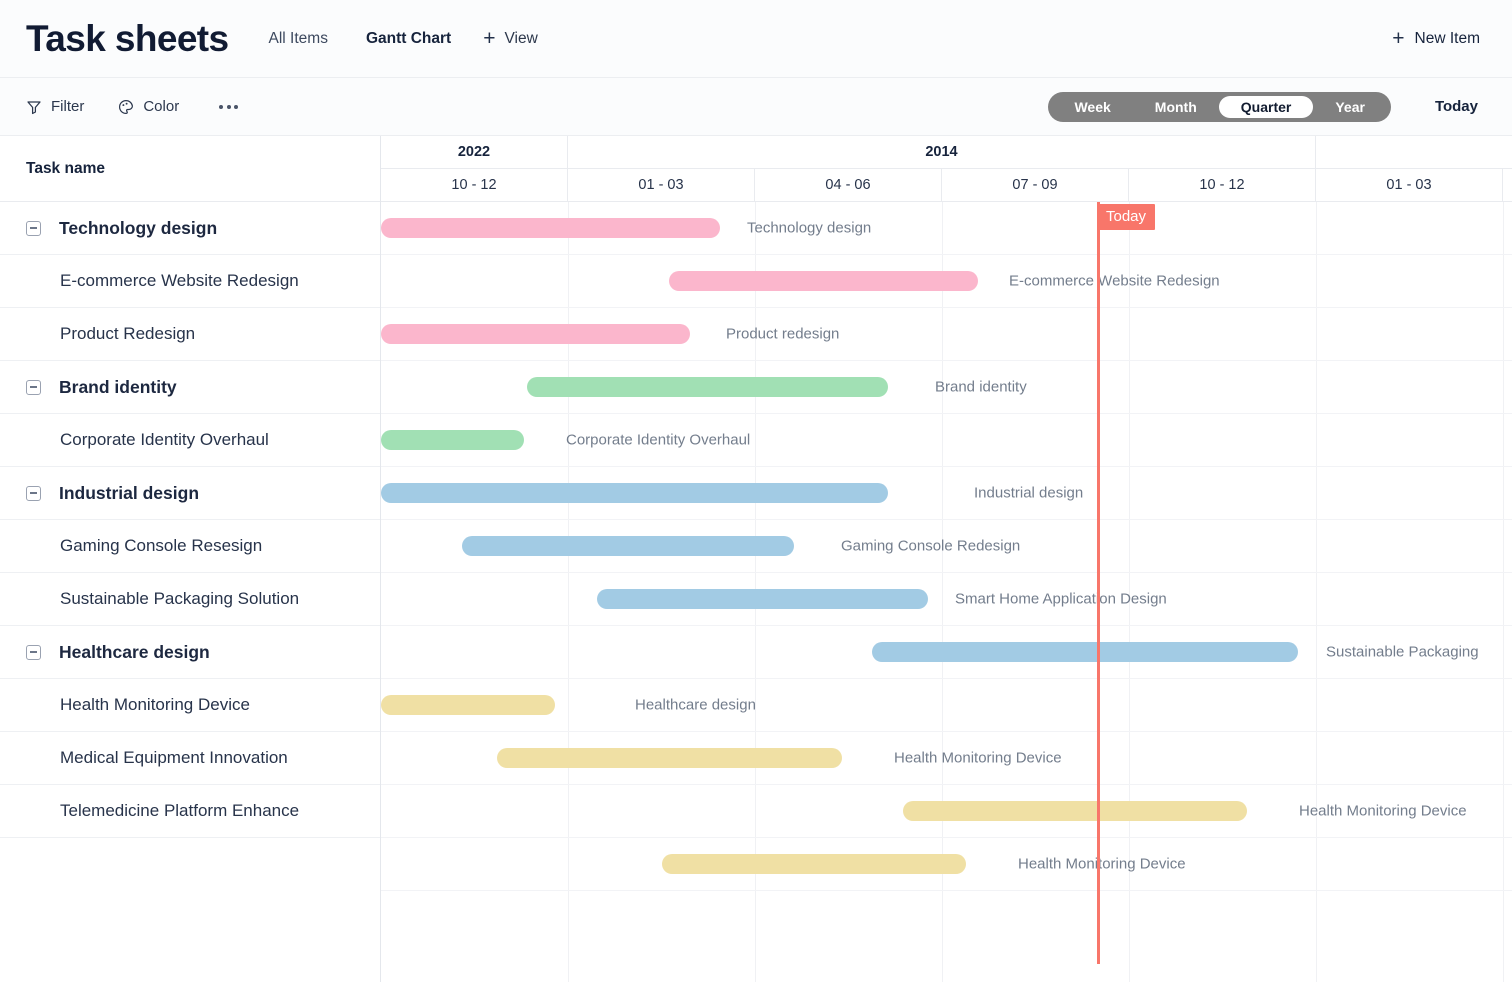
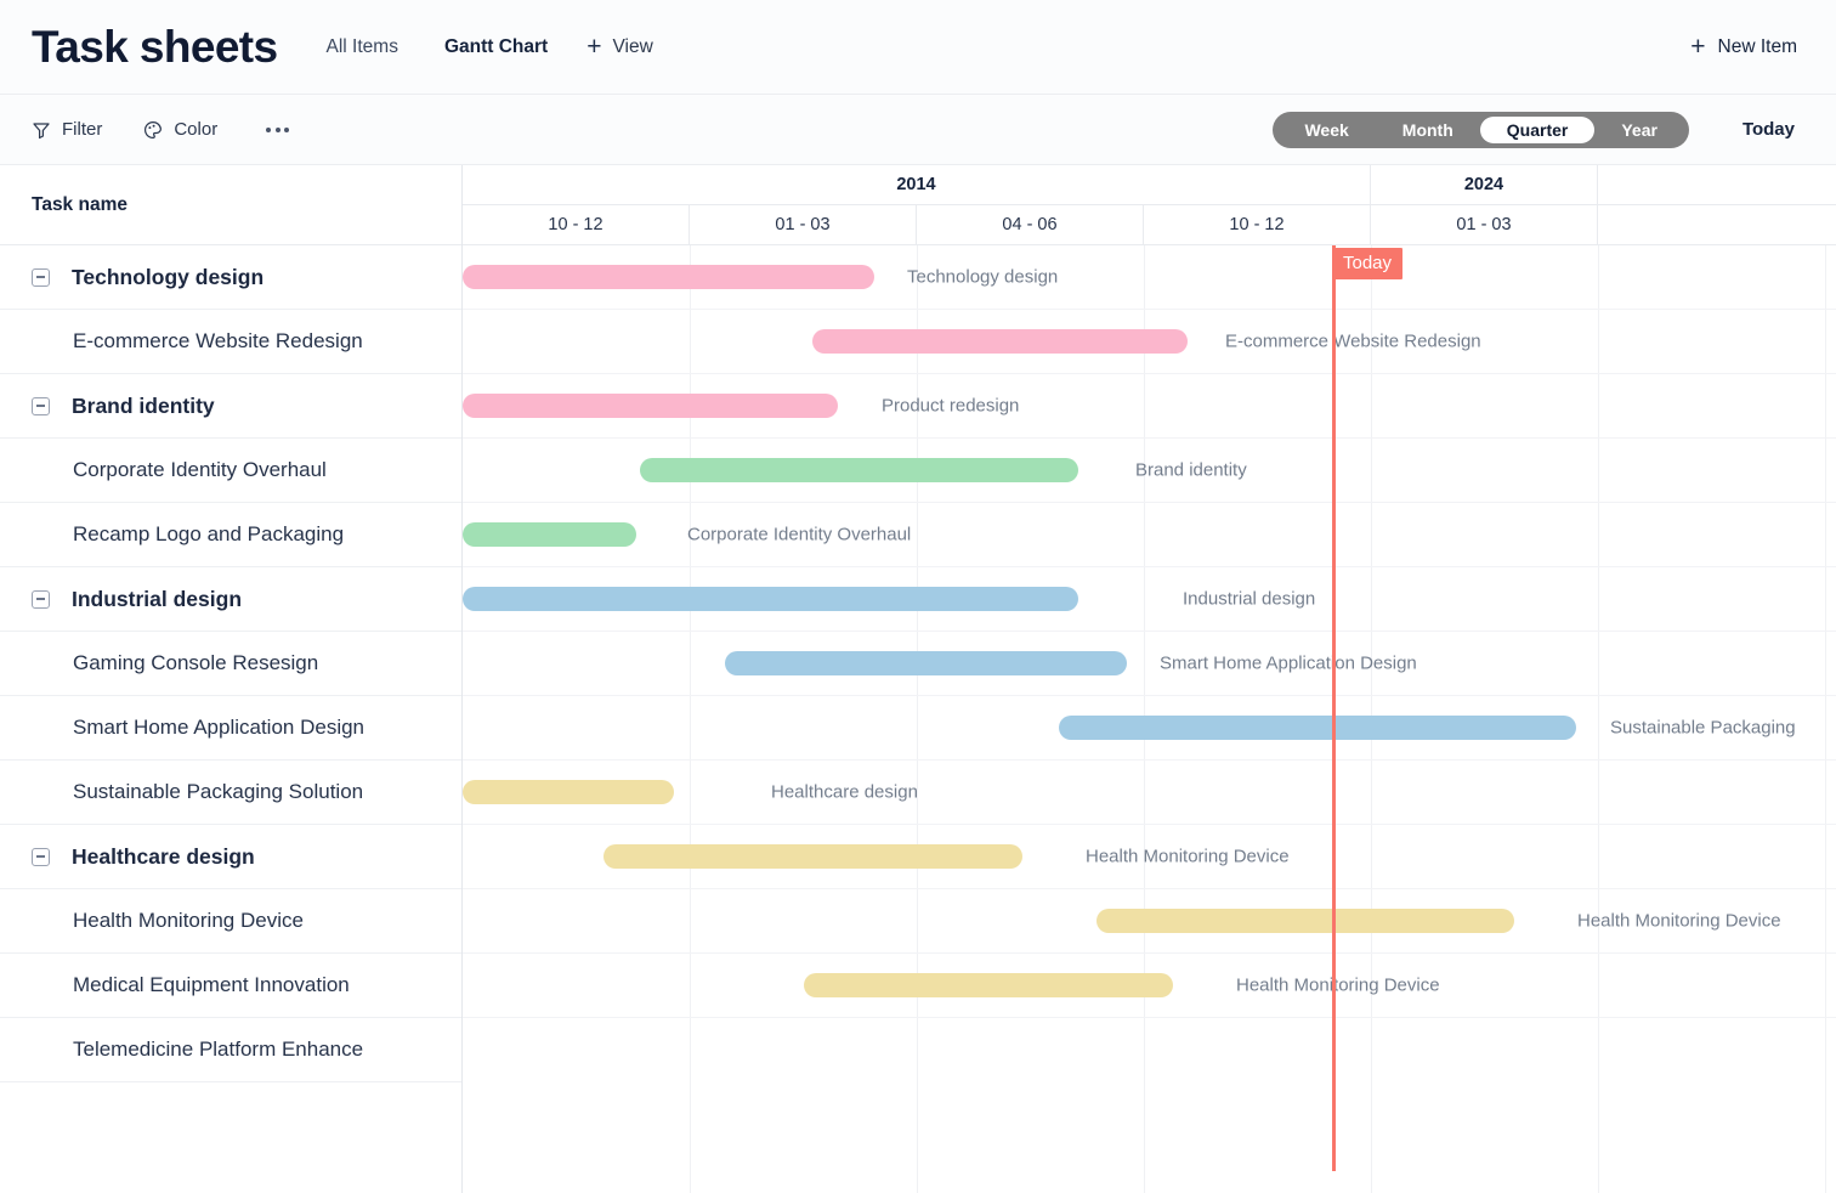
  Task sheets
  All Items
  Gantt Chart
  +
  View
  +
  New Item
  Filter
  Color
  Week
  Month
  Quarter
  Year
  Today
  Task name
  Technology design
  E-commerce Website Redesign
- Product Redesign
  Brand identity
  Corporate Identity Overhaul
+ Recamp Logo and Packaging
  Industrial design
  Gaming Console Resesign
+ Smart Home Application Design
  Sustainable Packaging Solution
  Healthcare design
  Health Monitoring Device
  Medical Equipment Innovation
  Telemedicine Platform Enhance
- 2022
  2014
+ 2024
  10 - 12
  01 - 03
  04 - 06
- 07 - 09
  10 - 12
  01 - 03
  Technology design
  E-commerce Website Redesign
  Product redesign
  Brand identity
  Corporate Identity Overhaul
  Industrial design
- Gaming Console Redesign
  Smart Home Applicaton Design
  Sustainable Packaging
  Healthcare design
  Health Monitoring Device
  Health Monitoring Device
  Health Montoring Device
  Today
